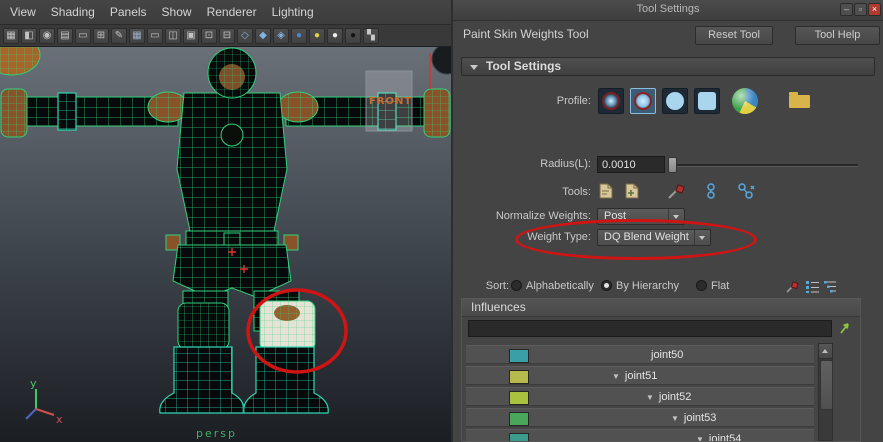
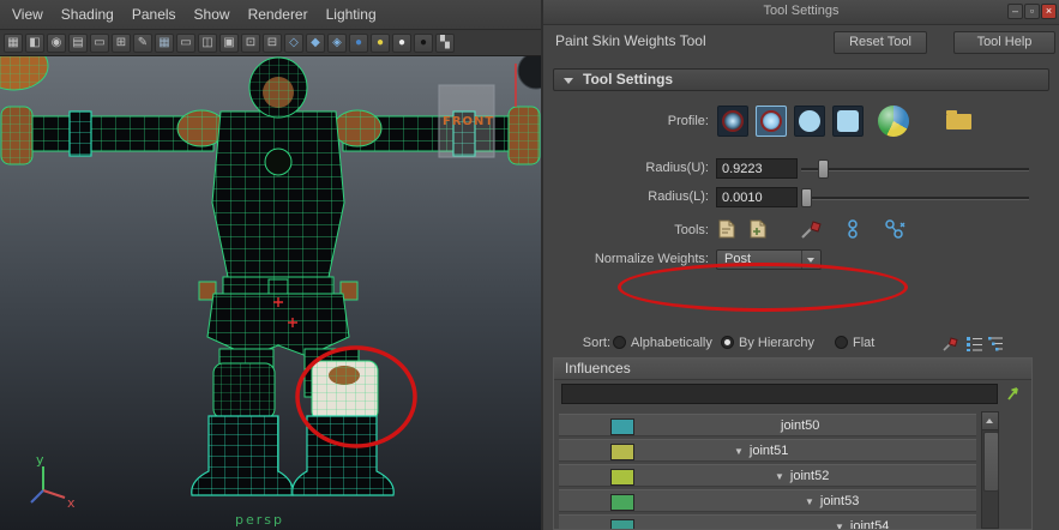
  View
  Shading
  Panels
  Show
  Renderer
  Lighting
  ▦
  ◧
  ◉
  ▤
  ▭
  ⊞
  ✎
  ▦
  ▭
  ◫
  ▣
  ⊡
  ⊟
  ◇
  ◆
  ◈
  ●
  ●
  ●
  ●
  ▚
  FRONT
  y
  x
  persp
  Tool Settings
  –
  ▫
  ×
  Paint Skin Weights Tool
  Reset Tool
  Tool Help
  Tool Settings
  Profile:
+ Radius(U):
+ 0.9223
  Radius(L):
  0.0010
  Tools:
  Normalize Weights:
  Post
- Weight Type:
- DQ Blend Weight
  Sort:
  Alphabetically
  By Hierarchy
  Flat
  Influences
  joint50
  ▼ joint51
  ▼ joint52
  ▼ joint53
  ▼ joint54
